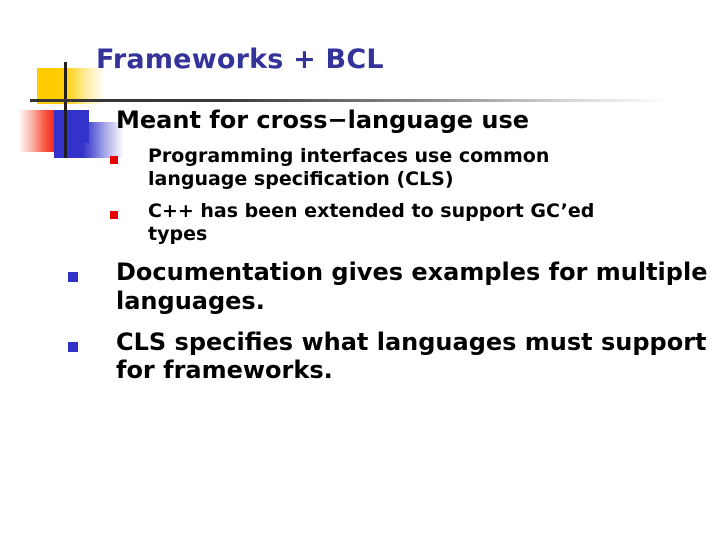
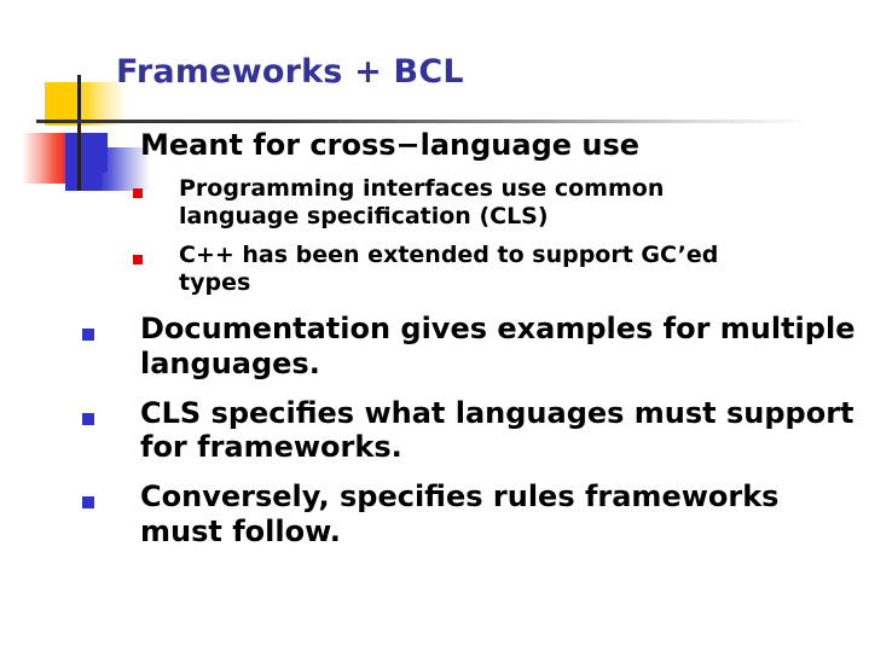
  Frameworks + BCL
  Meant for cross−language use
  Programming interfaces use common language specification (CLS)
  C++ has been extended to support GC’ed types
  Documentation gives examples for multiple languages.
  CLS specifies what languages must support for frameworks.
+ Conversely, specifies rules frameworks must follow.
